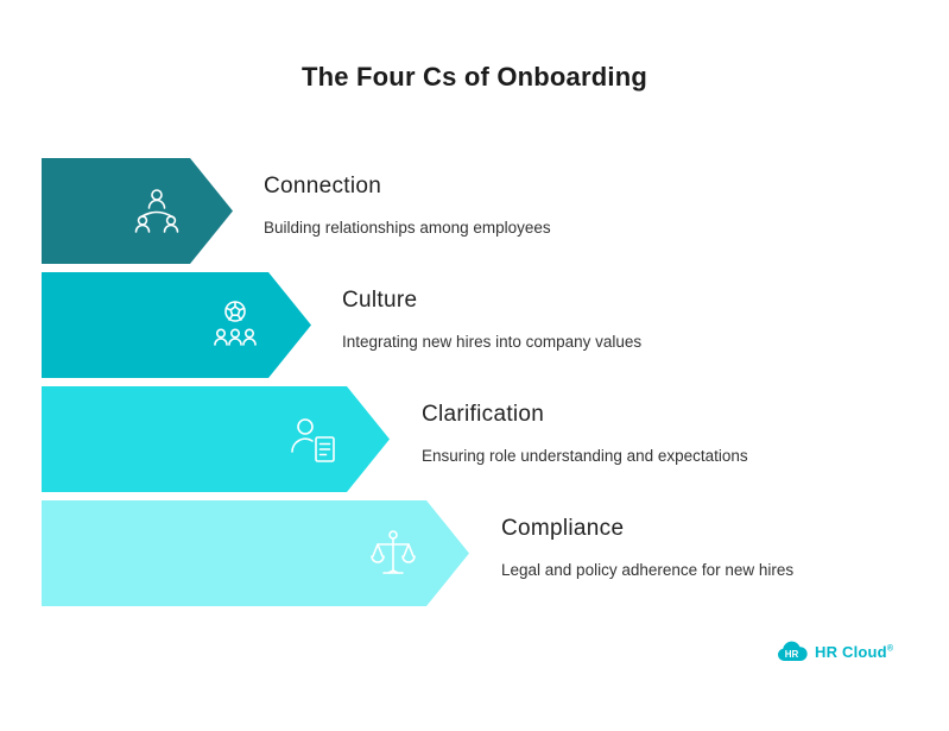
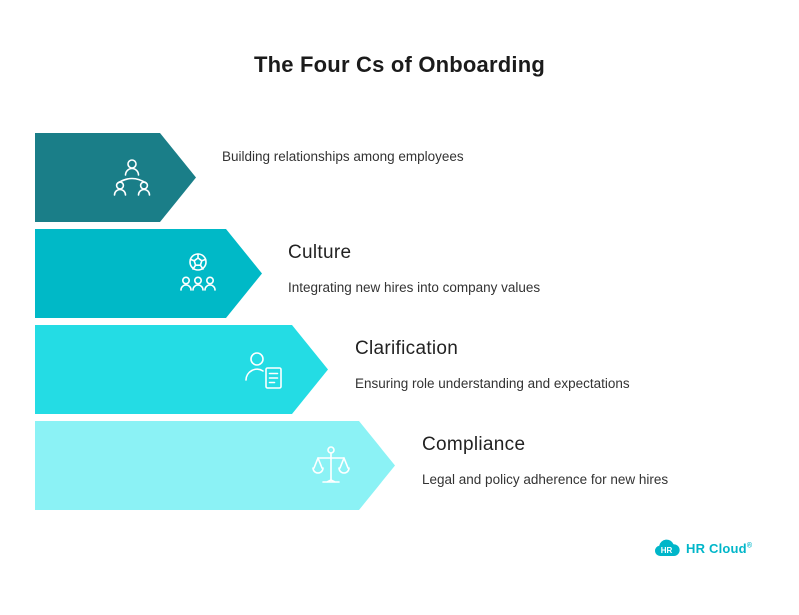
  The Four Cs of Onboarding
- Connection
  Building relationships among employees
  Culture
  Integrating new hires into company values
  Clarification
  Ensuring role understanding and expectations
  Compliance
  Legal and policy adherence for new hires
  HR
  HR Cloud
